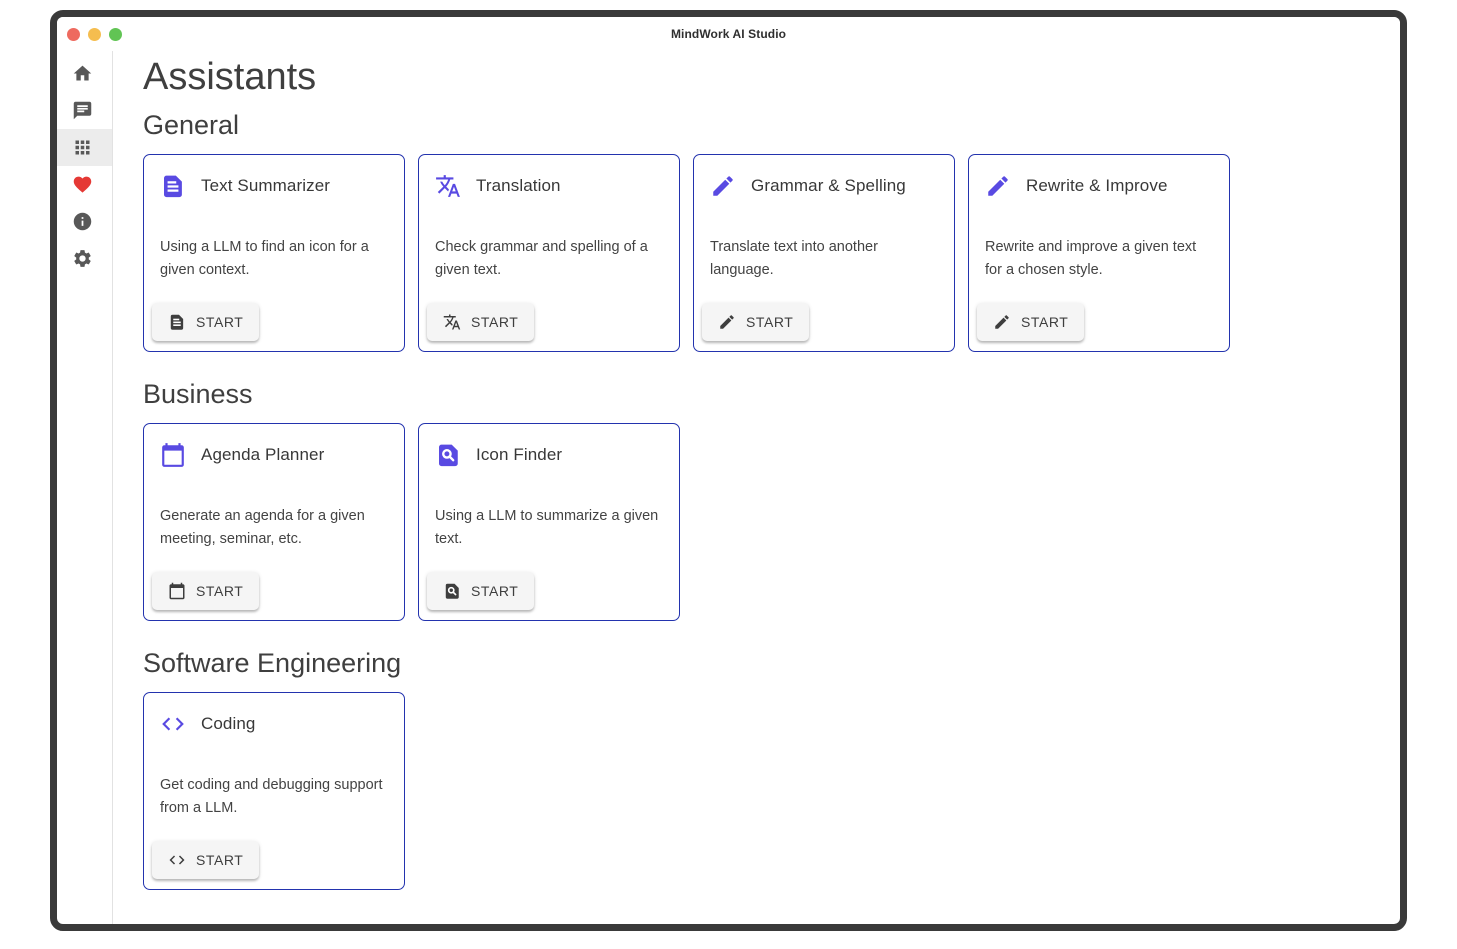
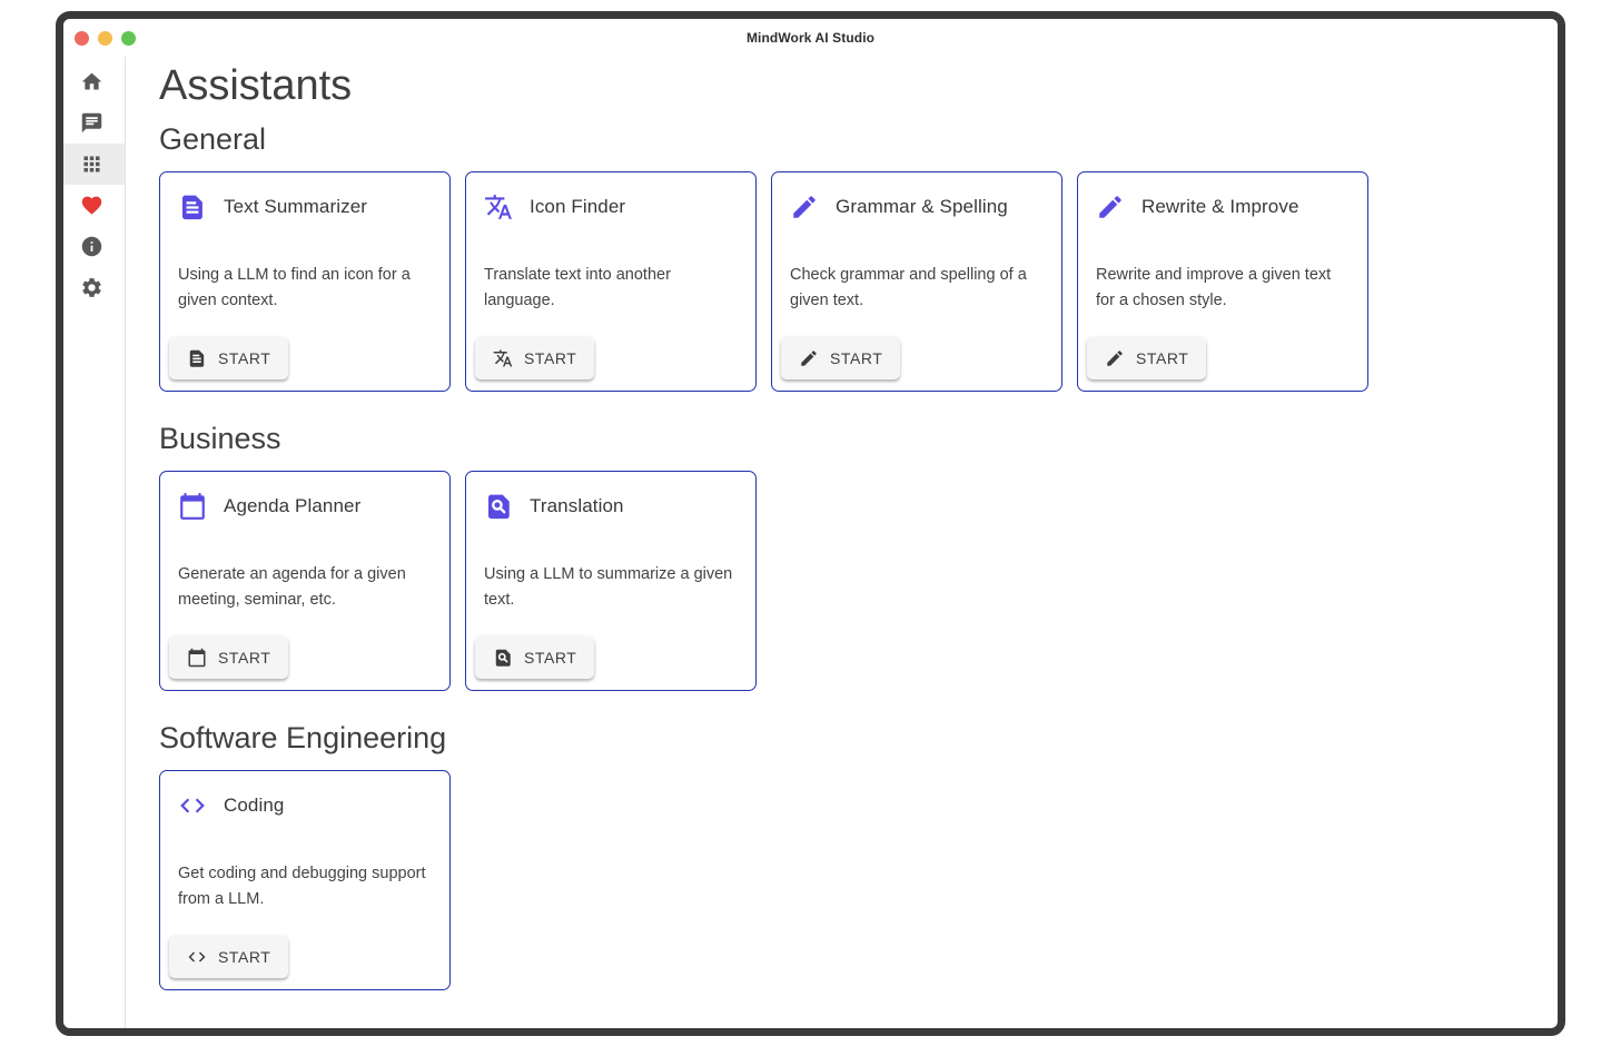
  MindWork AI Studio
  Assistants
  General
  Text Summarizer
  Using a LLM to find an icon for a given context.
  START
- Translation
+ Icon Finder
- Check grammar and spelling of a given text.
+ Translate text into another language.
  START
  Grammar & Spelling
- Translate text into another language.
+ Check grammar and spelling of a given text.
  START
  Rewrite & Improve
  Rewrite and improve a given text for a chosen style.
  START
  Business
  Agenda Planner
  Generate an agenda for a given meeting, seminar, etc.
  START
- Icon Finder
+ Translation
  Using a LLM to summarize a given text.
  START
  Software Engineering
  Coding
  Get coding and debugging support from a LLM.
  START
